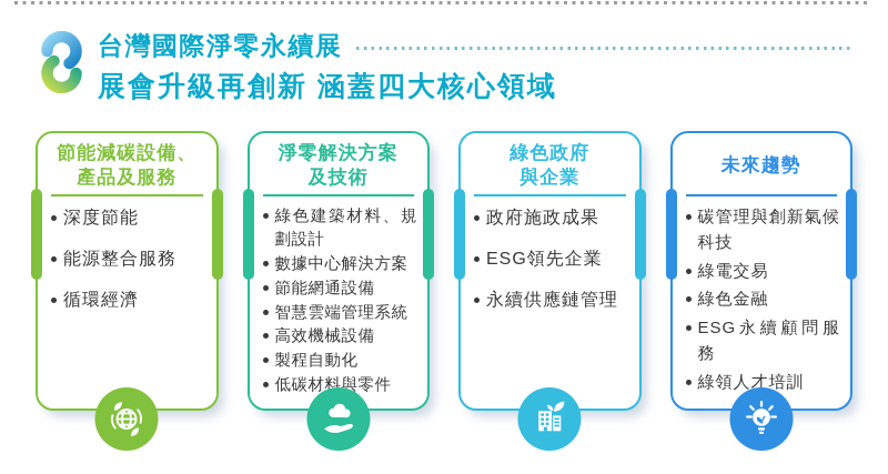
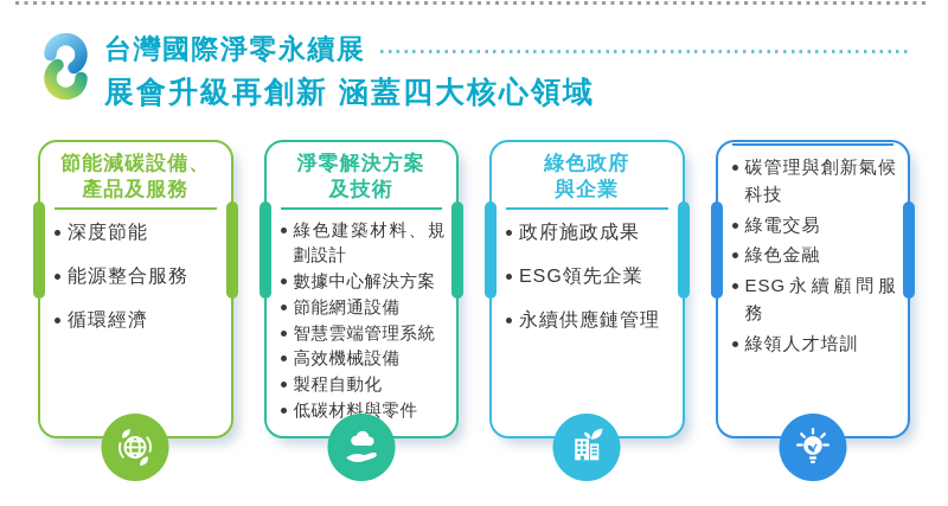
  台灣國際淨零永續展
  展會升級再創新 涵蓋四大核心領域
  節能減碳設備、
  產品及服務
  深度節能
  能源整合服務
  循環經濟
  淨零解決方案
  及技術
  綠色建築材料、規劃設計
  數據中心解決方案
  節能網通設備
  智慧雲端管理系統
  高效機械設備
  製程自動化
  低碳材料與零件
  綠色政府
  與企業
  政府施政成果
  ESG領先企業
  永續供應鏈管理
- 未來趨勢
  碳管理與創新氣候科技
  綠電交易
  綠色金融
  ESG永續顧問服務
  綠領人才培訓
